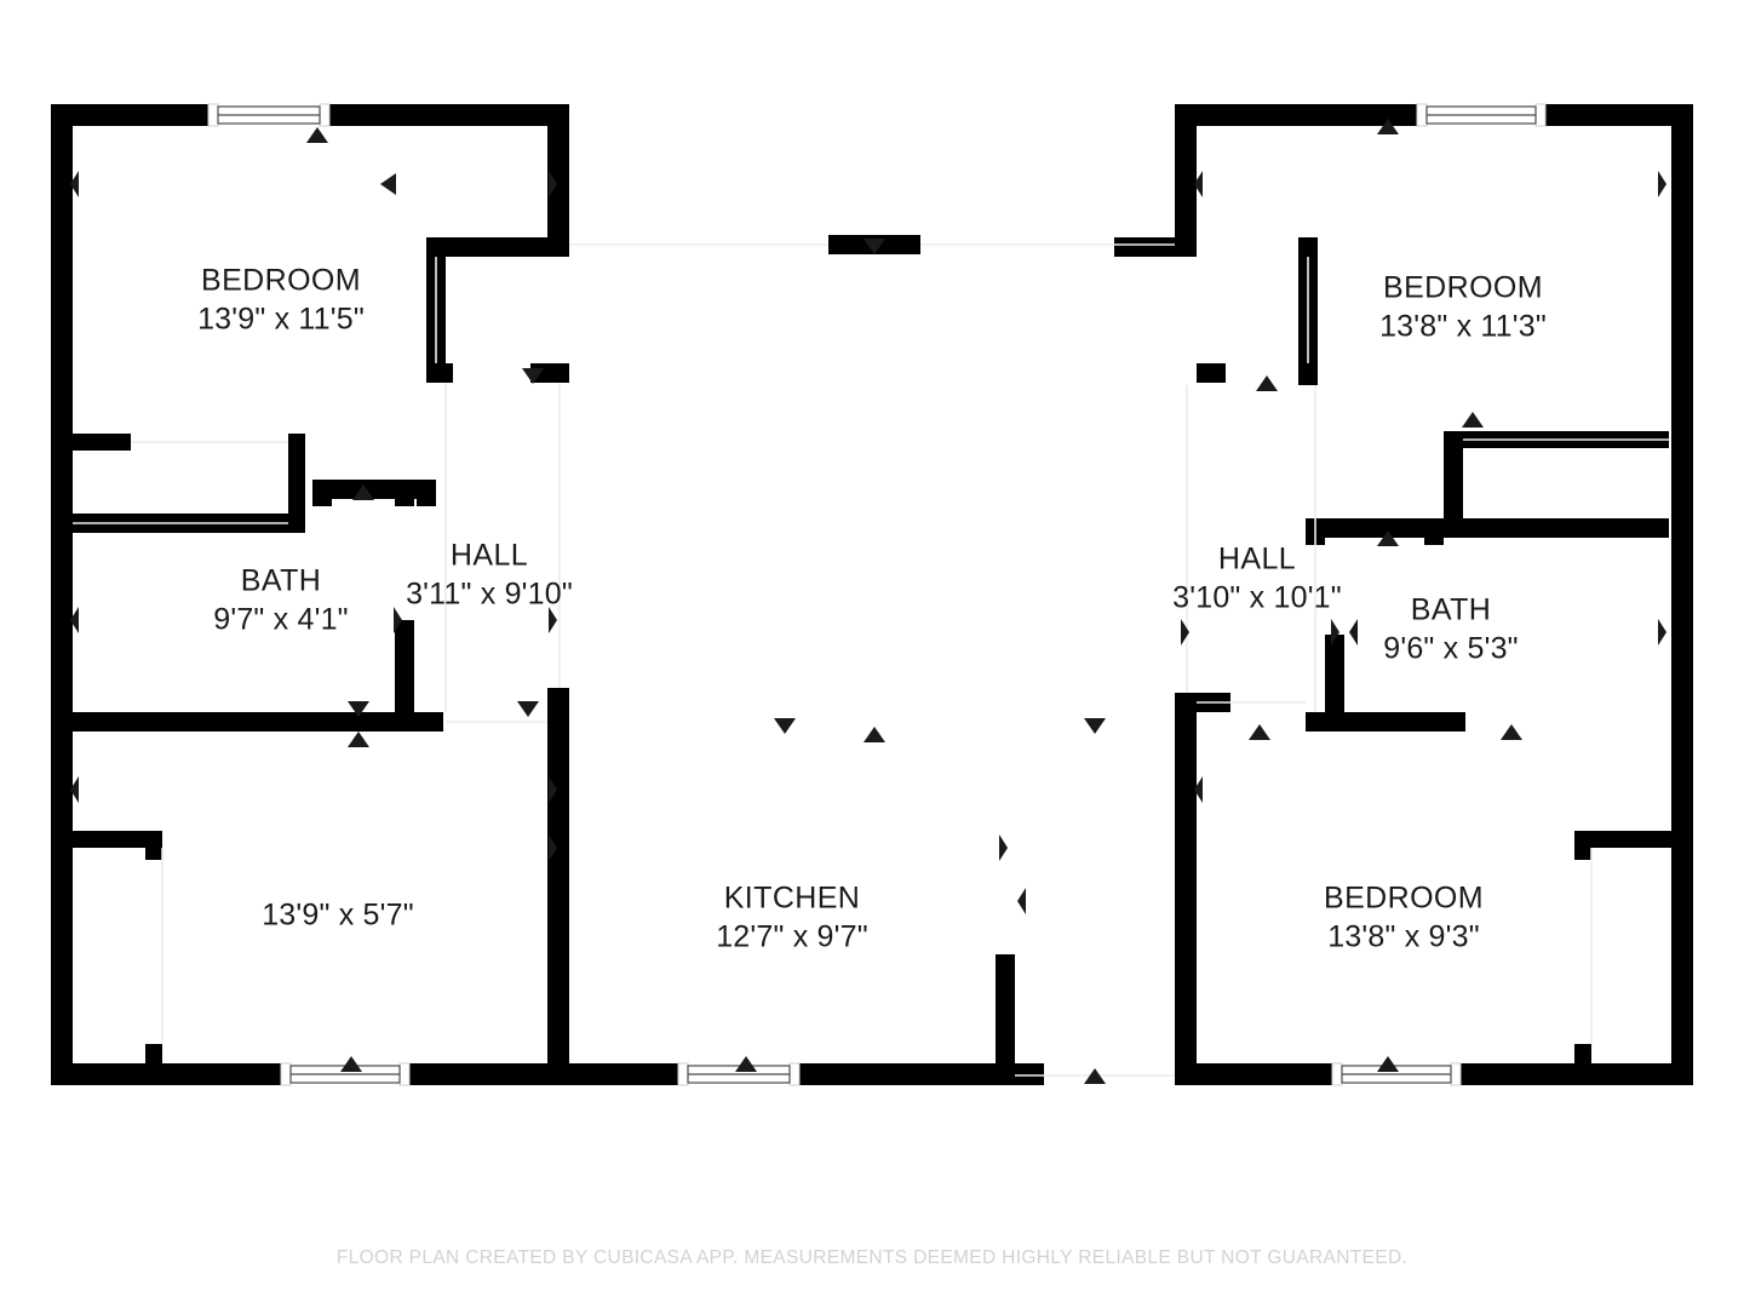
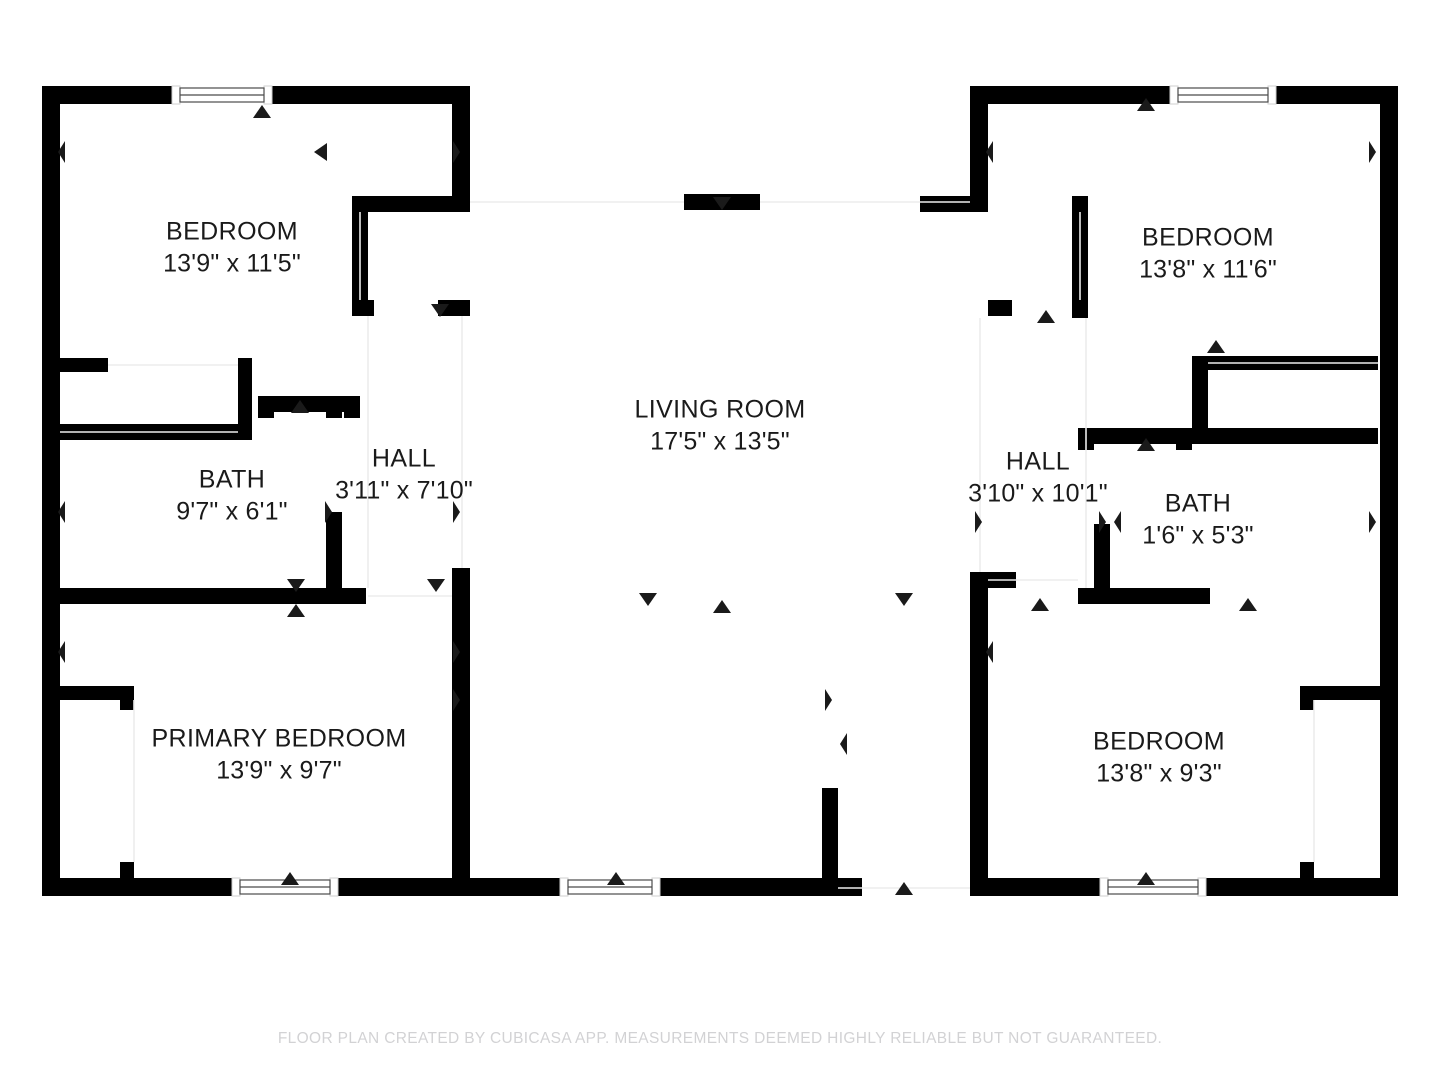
  BEDROOM
  13'9" x 11'5"
  BATH
- 9'7" x 4'1"
+ 9'7" x 6'1"
  HALL
- 3'11" x 9'10"
+ 3'11" x 7'10"
+ LIVING ROOM
+ 17'5" x 13'5"
+ PRIMARY BEDROOM
- 13'9" x 5'7"
+ 13'9" x 9'7"
- KITCHEN
- 12'7" x 9'7"
  BEDROOM
- 13'8" x 11'3"
+ 13'8" x 11'6"
  HALL
  3'10" x 10'1"
  BATH
- 9'6" x 5'3"
+ 1'6" x 5'3"
  BEDROOM
  13'8" x 9'3"
  FLOOR PLAN CREATED BY CUBICASA APP. MEASUREMENTS DEEMED HIGHLY RELIABLE BUT NOT GUARANTEED.
